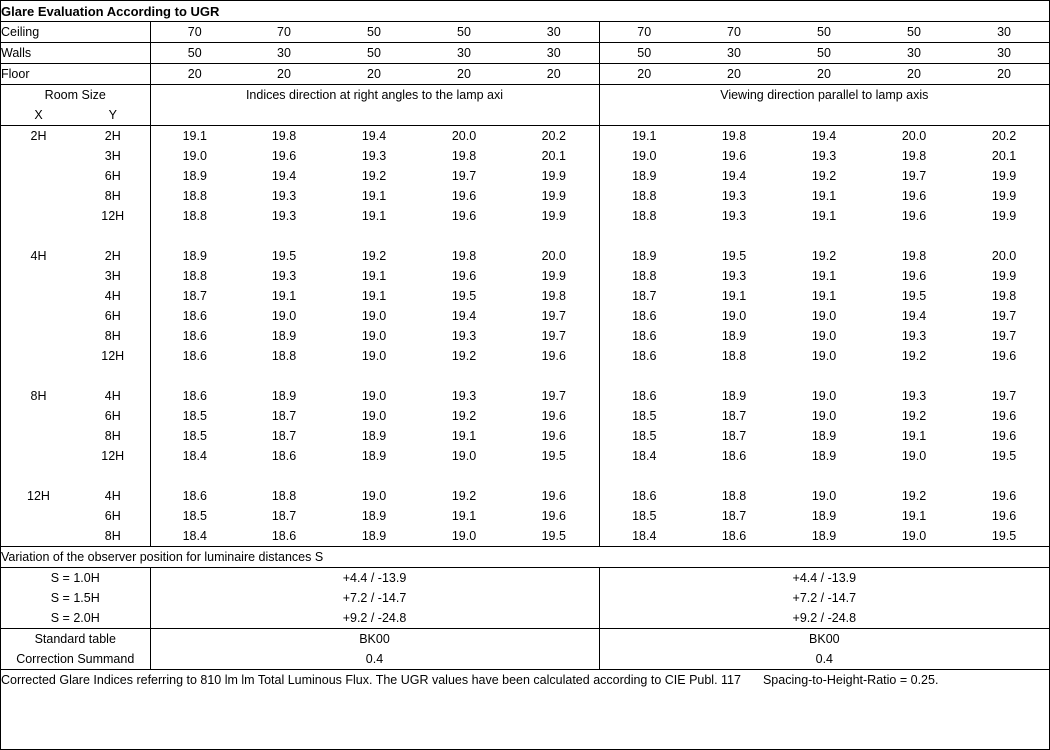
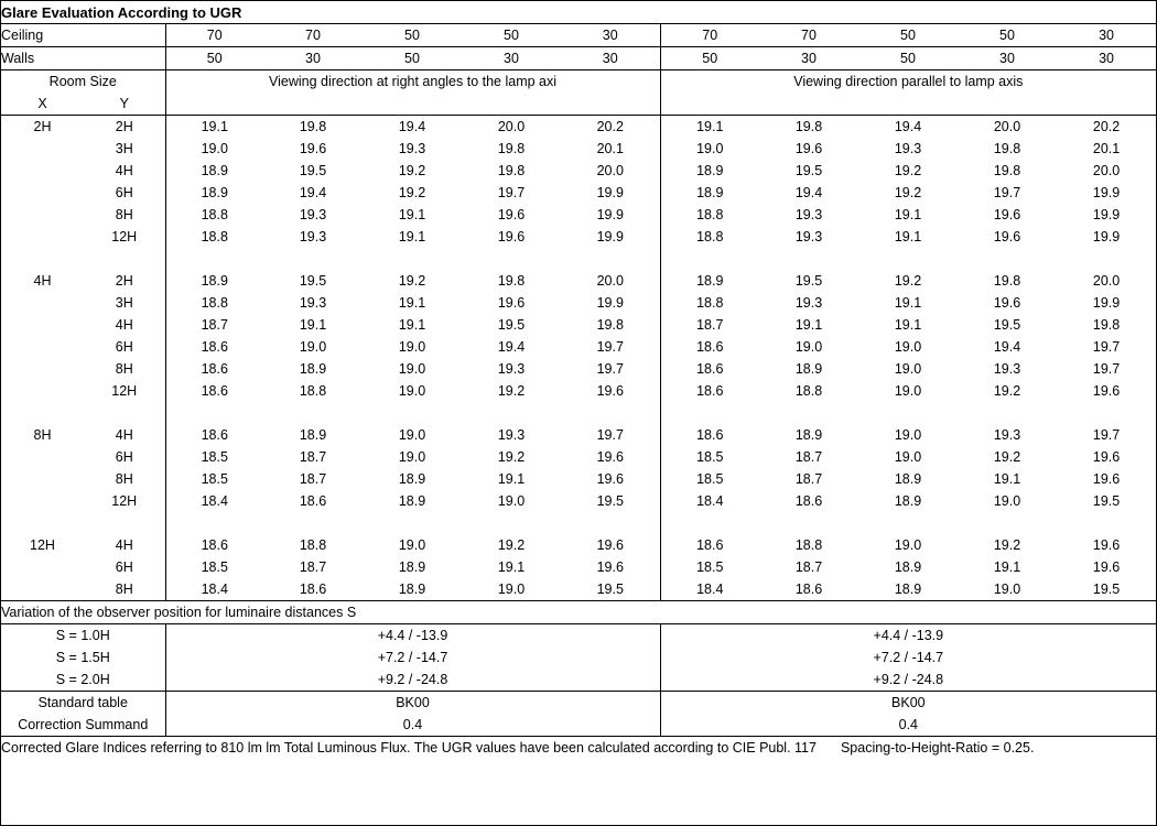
  Glare Evaluation According to UGR
  Ceiling	70	70	50	50	30	70	70	50	50	30
  Walls	50	30	50	30	30	50	30	50	30	30
- Floor	20	20	20	20	20	20	20	20	20	20
- Room Size	Indices direction at right angles to the lamp axi	Viewing direction parallel to lamp axis
+ Room Size	Viewing direction at right angles to the lamp axi	Viewing direction parallel to lamp axis
  X	Y
  2H	2H	19.1	19.8	19.4	20.0	20.2	19.1	19.8	19.4	20.0	20.2
  	3H	19.0	19.6	19.3	19.8	20.1	19.0	19.6	19.3	19.8	20.1
+ 	4H	18.9	19.5	19.2	19.8	20.0	18.9	19.5	19.2	19.8	20.0
  	6H	18.9	19.4	19.2	19.7	19.9	18.9	19.4	19.2	19.7	19.9
  	8H	18.8	19.3	19.1	19.6	19.9	18.8	19.3	19.1	19.6	19.9
  	12H	18.8	19.3	19.1	19.6	19.9	18.8	19.3	19.1	19.6	19.9
  4H	2H	18.9	19.5	19.2	19.8	20.0	18.9	19.5	19.2	19.8	20.0
  	3H	18.8	19.3	19.1	19.6	19.9	18.8	19.3	19.1	19.6	19.9
  	4H	18.7	19.1	19.1	19.5	19.8	18.7	19.1	19.1	19.5	19.8
  	6H	18.6	19.0	19.0	19.4	19.7	18.6	19.0	19.0	19.4	19.7
  	8H	18.6	18.9	19.0	19.3	19.7	18.6	18.9	19.0	19.3	19.7
  	12H	18.6	18.8	19.0	19.2	19.6	18.6	18.8	19.0	19.2	19.6
  8H	4H	18.6	18.9	19.0	19.3	19.7	18.6	18.9	19.0	19.3	19.7
  	6H	18.5	18.7	19.0	19.2	19.6	18.5	18.7	19.0	19.2	19.6
  	8H	18.5	18.7	18.9	19.1	19.6	18.5	18.7	18.9	19.1	19.6
  	12H	18.4	18.6	18.9	19.0	19.5	18.4	18.6	18.9	19.0	19.5
  12H	4H	18.6	18.8	19.0	19.2	19.6	18.6	18.8	19.0	19.2	19.6
  	6H	18.5	18.7	18.9	19.1	19.6	18.5	18.7	18.9	19.1	19.6
  	8H	18.4	18.6	18.9	19.0	19.5	18.4	18.6	18.9	19.0	19.5
  Variation of the observer position for luminaire distances S
  S = 1.0H	+4.4 / -13.9	+4.4 / -13.9
  S = 1.5H	+7.2 / -14.7	+7.2 / -14.7
  S = 2.0H	+9.2 / -24.8	+9.2 / -24.8
  Standard table	BK00	BK00
  Correction Summand	0.4	0.4
  Corrected Glare Indices referring to 810 lm lm Total Luminous Flux. The UGR values have been calculated according to CIE Publ. 117 Spacing-to-Height-Ratio = 0.25.
